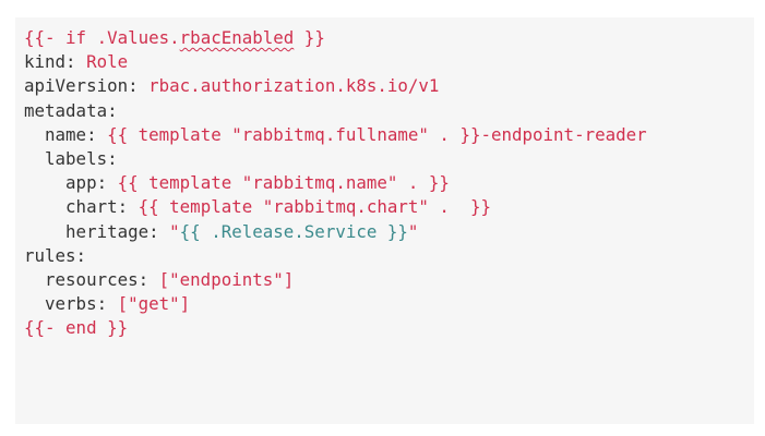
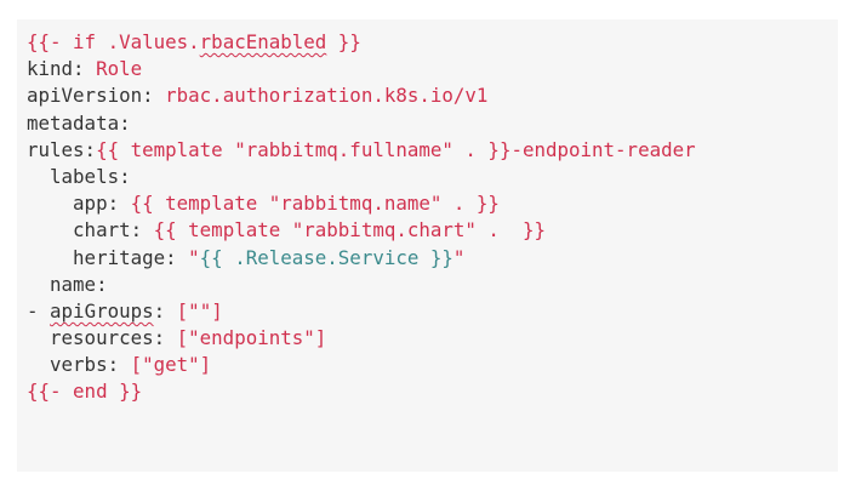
  {{- if .Values.rbacEnabled }}
  kind: Role
  apiVersion: rbac.authorization.k8s.io/v1
  metadata:
- name: {{ template "rabbitmq.fullname" . }}-endpoint-reader
+ rules:{{ template "rabbitmq.fullname" . }}-endpoint-reader
  labels:
  app: {{ template "rabbitmq.name" . }}
  chart: {{ template "rabbitmq.chart" . }}
  heritage: "{{ .Release.Service }}"
- rules:
+ name:
+ - apiGroups: [""]
  resources: ["endpoints"]
  verbs: ["get"]
  {{- end }}
